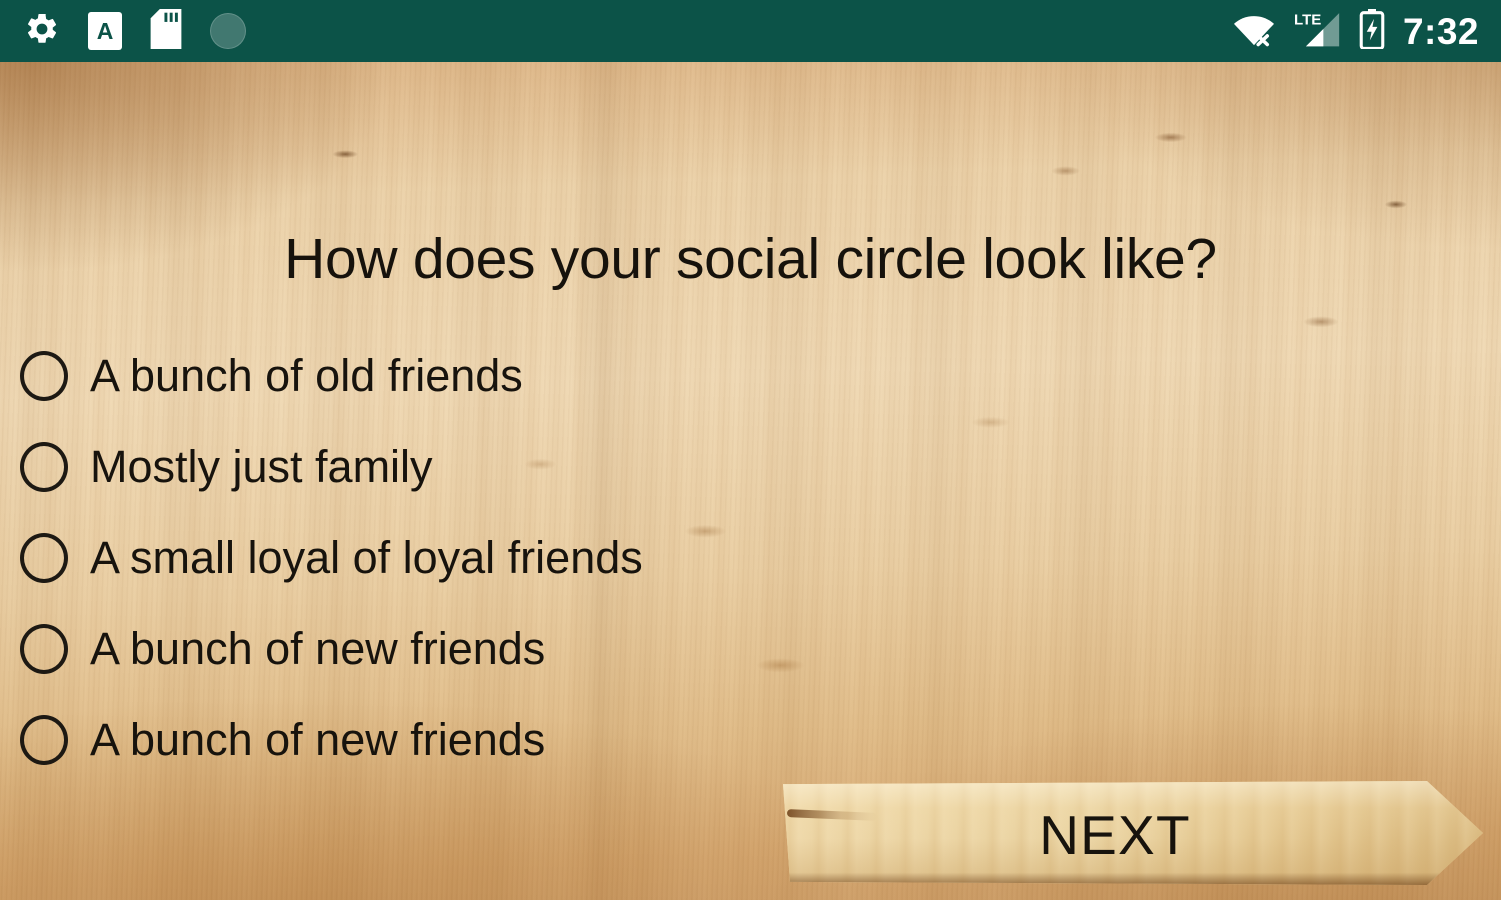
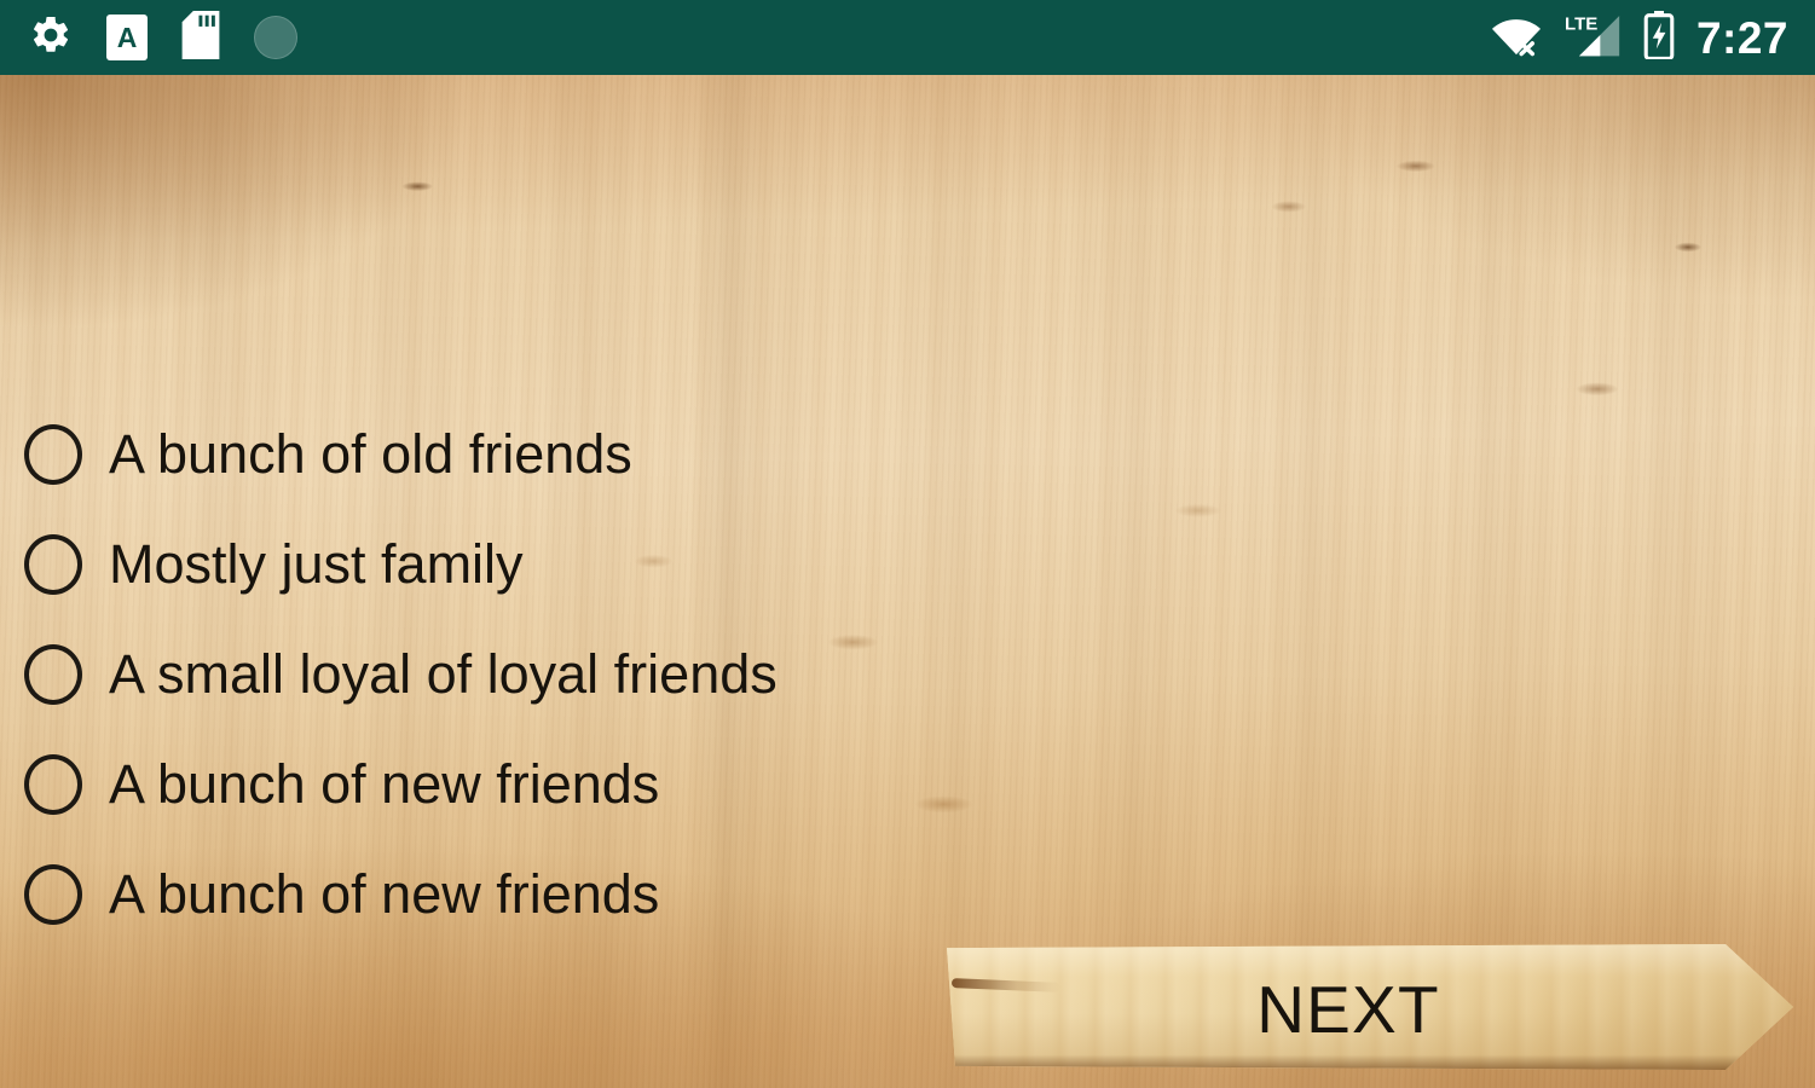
  A
  LTE
- 7:32
+ 7:27
- How does your social circle look like?
  A bunch of old friends
  Mostly just family
  A small loyal of loyal friends
  A bunch of new friends
  A bunch of new friends
  NEXT
